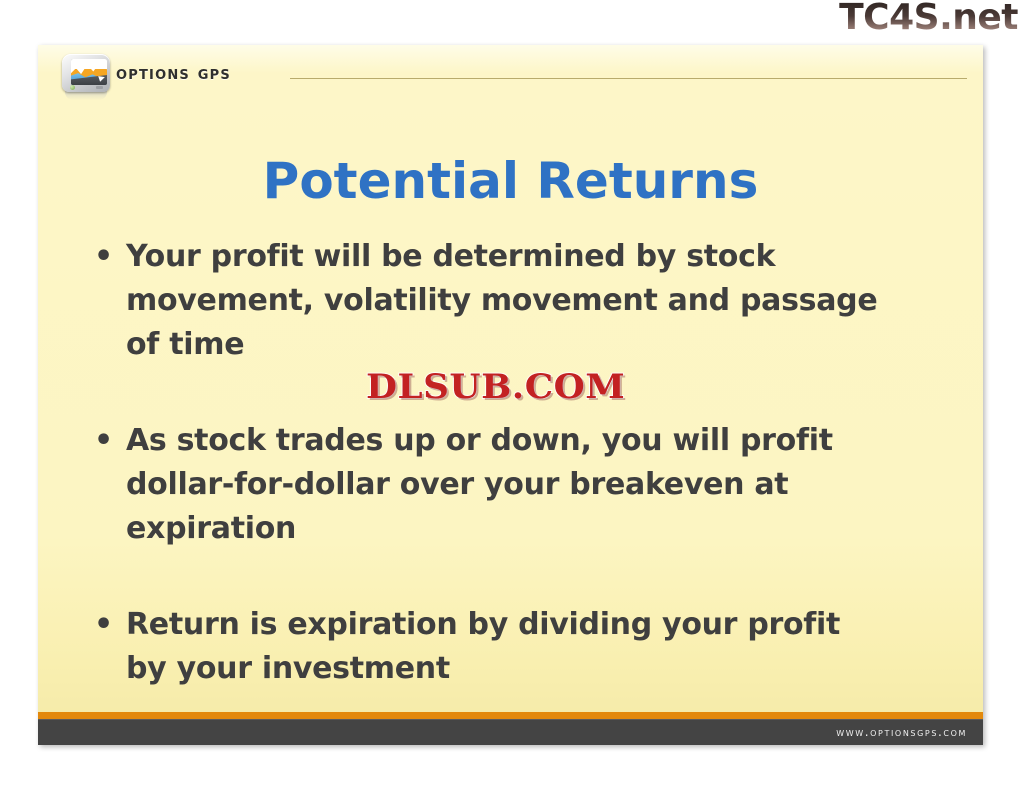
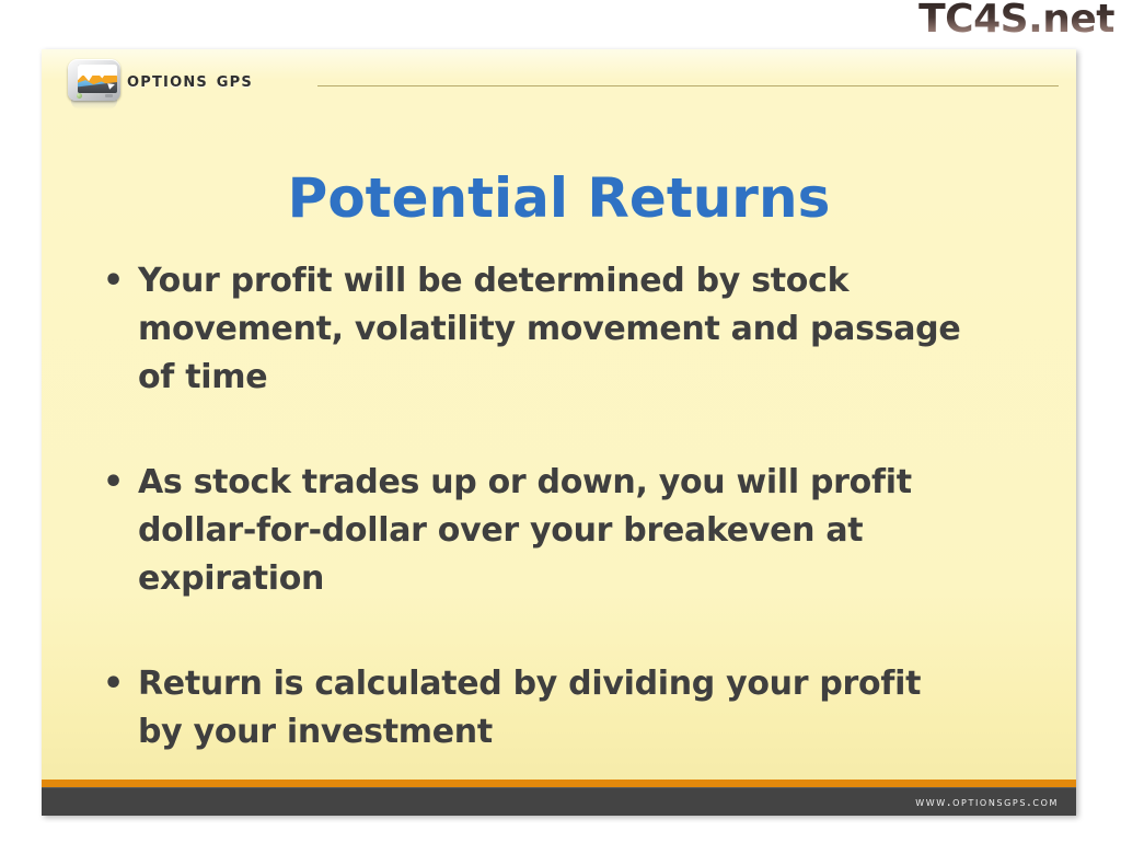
  TC4S.net
  options gps
  Potential Returns
  •
  Your profit will be determined by stock movement, volatility movement and passage of time
  •
  As stock trades up or down, you will profit dollar-for-dollar over your breakeven at expiration
  •
- Return is expiration by dividing your profit by your investment
+ Return is calculated by dividing your profit by your investment
- DLSUB.COM
  www.optionsgps.com
